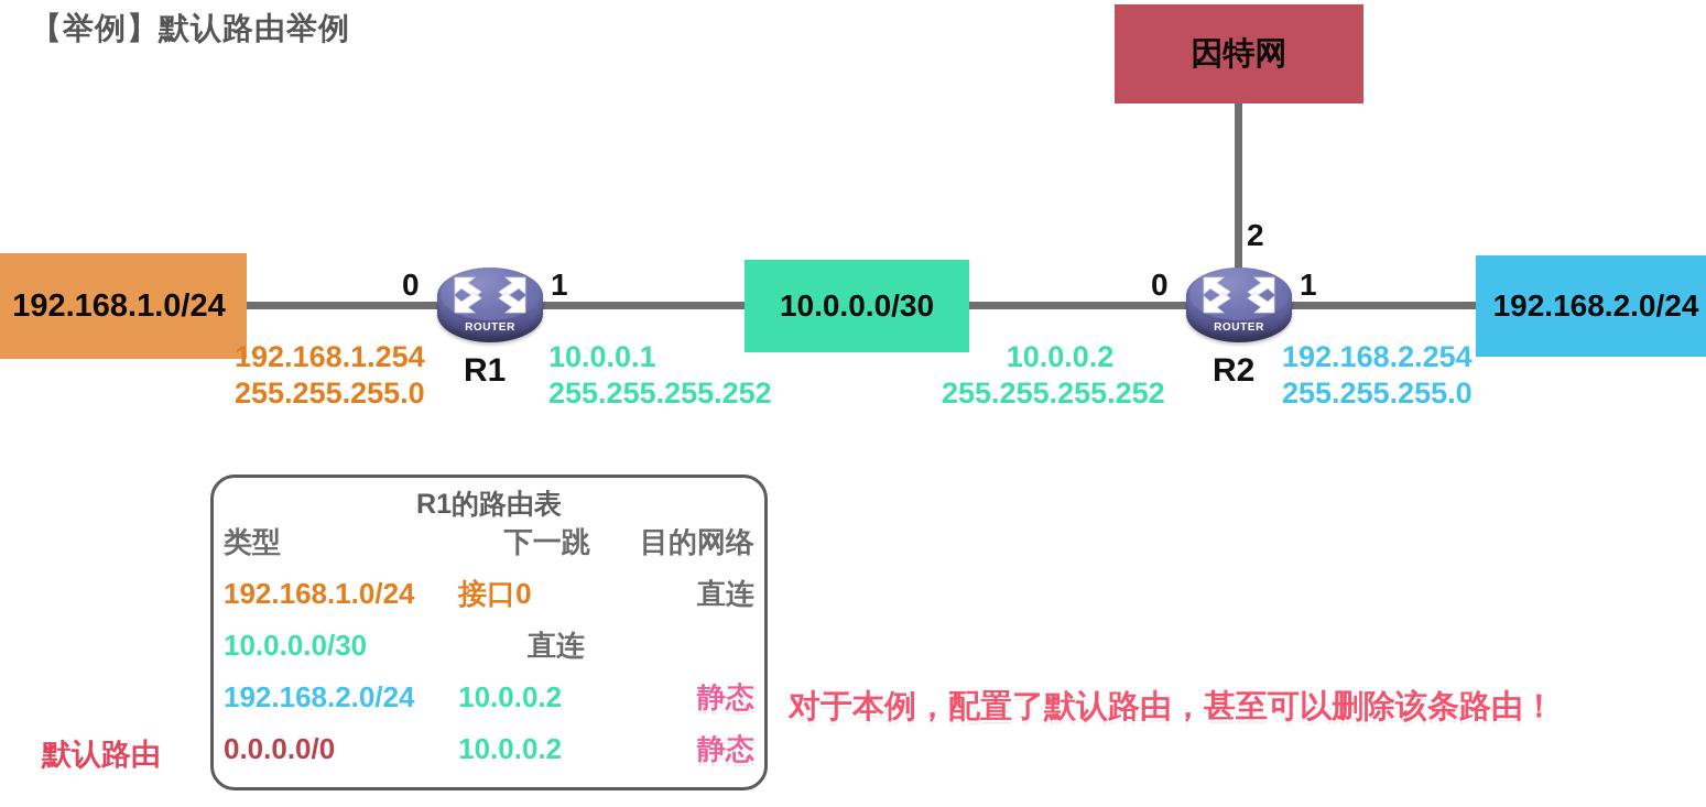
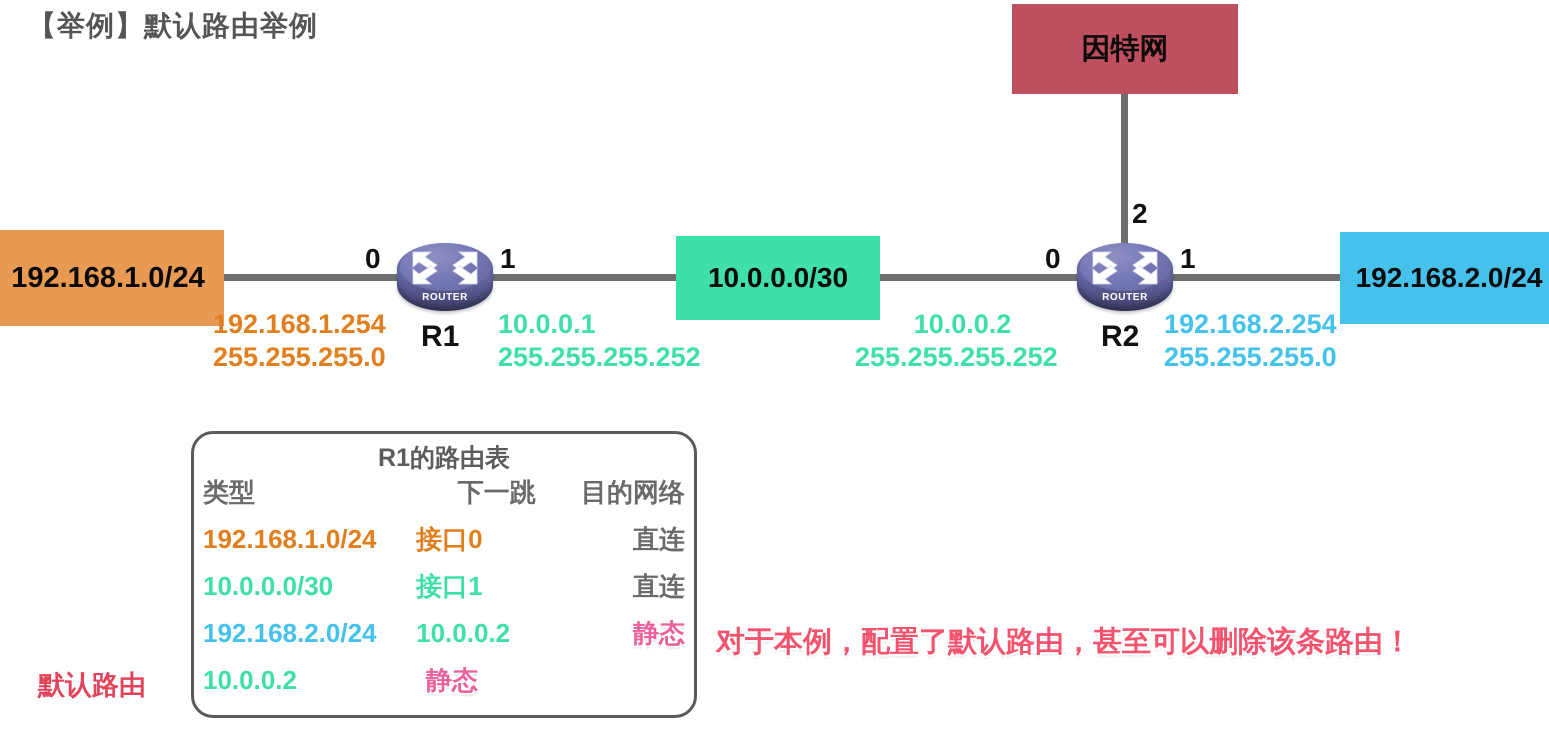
  【举例】默认路由举例
  192.168.1.0/24
  10.0.0.0/30
  192.168.2.0/24
  因特网
  ROUTER
  R1
  0
  1
  ROUTER
  R2
  0
  1
  2
  192.168.1.254
  255.255.255.0
  10.0.0.1
  255.255.255.252
  10.0.0.2
  255.255.255.252
  192.168.2.254
  255.255.255.0
  R1的路由表
  类型
  下一跳
  目的网络
  192.168.1.0/24
  接口0
  直连
  10.0.0.0/30
+ 接口1
  直连
  192.168.2.0/24
  10.0.0.2
  静态
- 0.0.0.0/0
  10.0.0.2
  静态
  默认路由
  对于本例，配置了默认路由，甚至可以删除该条路由！
